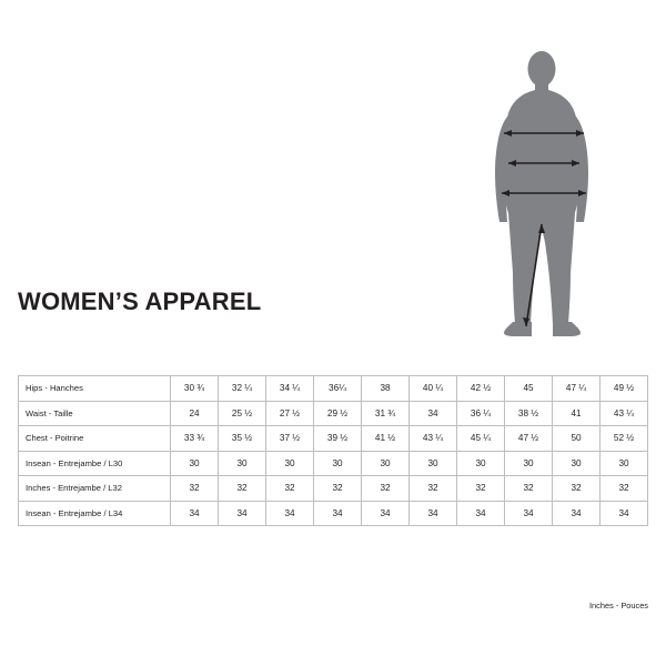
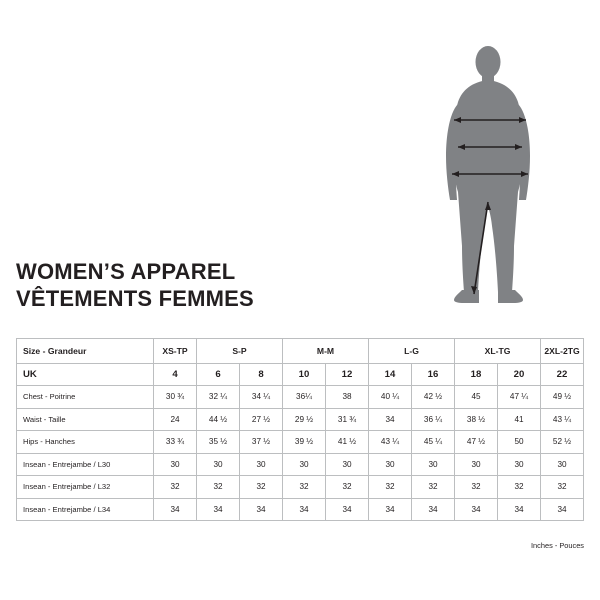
  WOMEN’S APPAREL
+ VÊTEMENTS FEMMES
+ Size - Grandeur	XS-TP	S-P	M-M	L-G	XL-TG	2XL-2TG
+ UK	4	6	8	10	12	14	16	18	20	22
- Hips - Hanches	30 ¾	32 ¼	34 ¼	36¼	38	40 ¼	42 ½	45	47 ¼	49 ½
+ Chest - Poitrine	30 ¾	32 ¼	34 ¼	36¼	38	40 ¼	42 ½	45	47 ¼	49 ½
- Waist - Taille	24	25 ½	27 ½	29 ½	31 ¾	34	36 ¼	38 ½	41	43 ¼
+ Waist - Taille	24	44 ½	27 ½	29 ½	31 ¾	34	36 ¼	38 ½	41	43 ¼
- Chest - Poitrine	33 ¾	35 ½	37 ½	39 ½	41 ½	43 ¼	45 ¼	47 ½	50	52 ½
+ Hips - Hanches	33 ¾	35 ½	37 ½	39 ½	41 ½	43 ¼	45 ¼	47 ½	50	52 ½
  Insean - Entrejambe / L30	30	30	30	30	30	30	30	30	30	30
- Inches - Entrejambe / L32	32	32	32	32	32	32	32	32	32	32
+ Insean - Entrejambe / L32	32	32	32	32	32	32	32	32	32	32
  Insean - Entrejambe / L34	34	34	34	34	34	34	34	34	34	34
  Inches - Pouces
